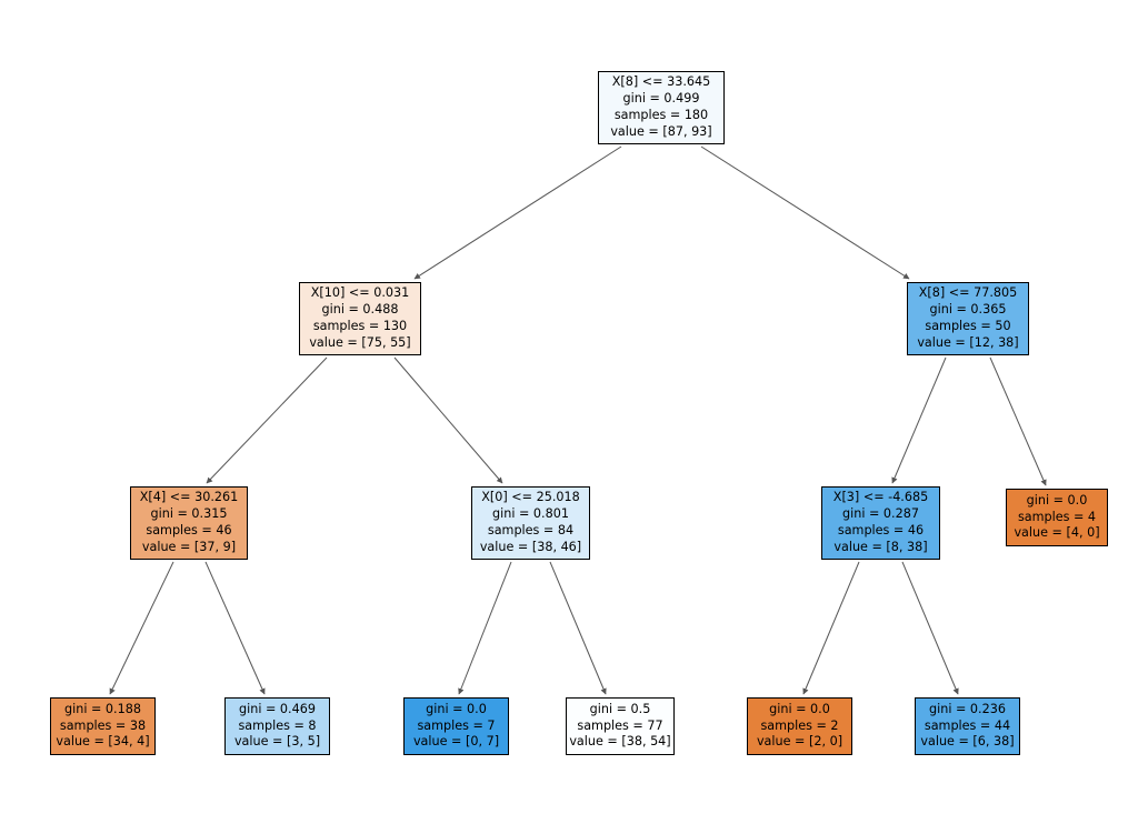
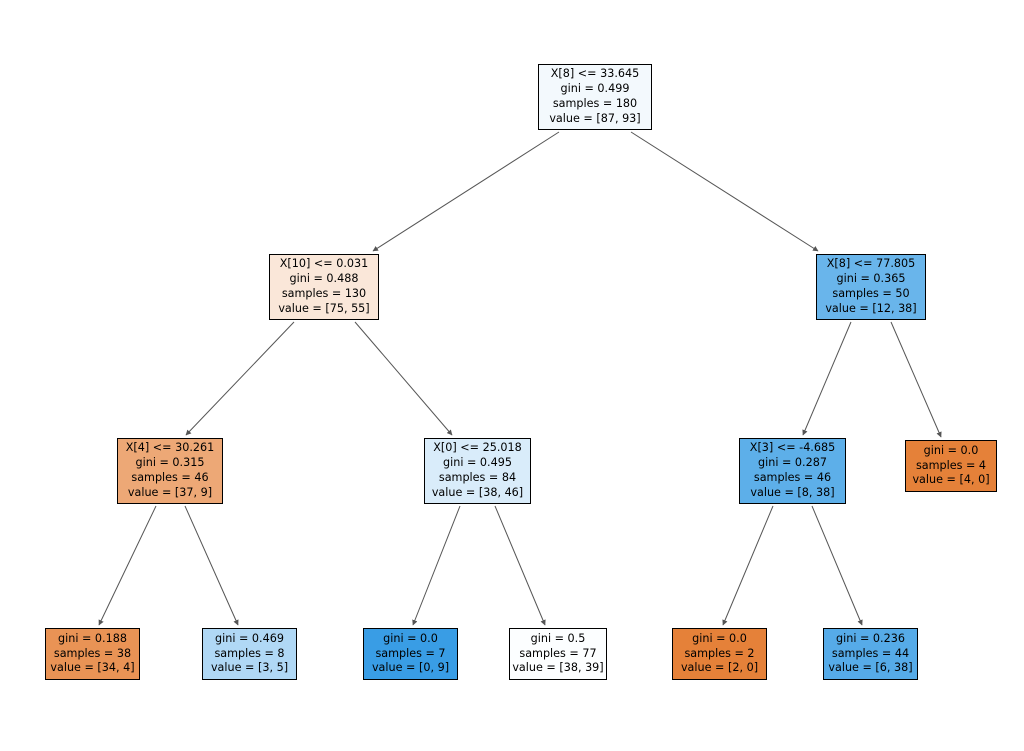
  X[8] <= 33.645
  gini = 0.499
  samples = 180
  value = [87, 93]
  X[10] <= 0.031
  gini = 0.488
  samples = 130
  value = [75, 55]
  X[4] <= 30.261
  gini = 0.315
  samples = 46
  value = [37, 9]
  gini = 0.188
  samples = 38
  value = [34, 4]
  gini = 0.469
  samples = 8
  value = [3, 5]
  X[0] <= 25.018
- gini = 0.801
+ gini = 0.495
  samples = 84
  value = [38, 46]
  gini = 0.0
  samples = 7
- value = [0, 7]
+ value = [0, 9]
  gini = 0.5
  samples = 77
- value = [38, 54]
+ value = [38, 39]
  X[8] <= 77.805
  gini = 0.365
  samples = 50
  value = [12, 38]
  X[3] <= -4.685
  gini = 0.287
  samples = 46
  value = [8, 38]
  gini = 0.0
  samples = 2
  value = [2, 0]
  gini = 0.236
  samples = 44
  value = [6, 38]
  gini = 0.0
  samples = 4
  value = [4, 0]
